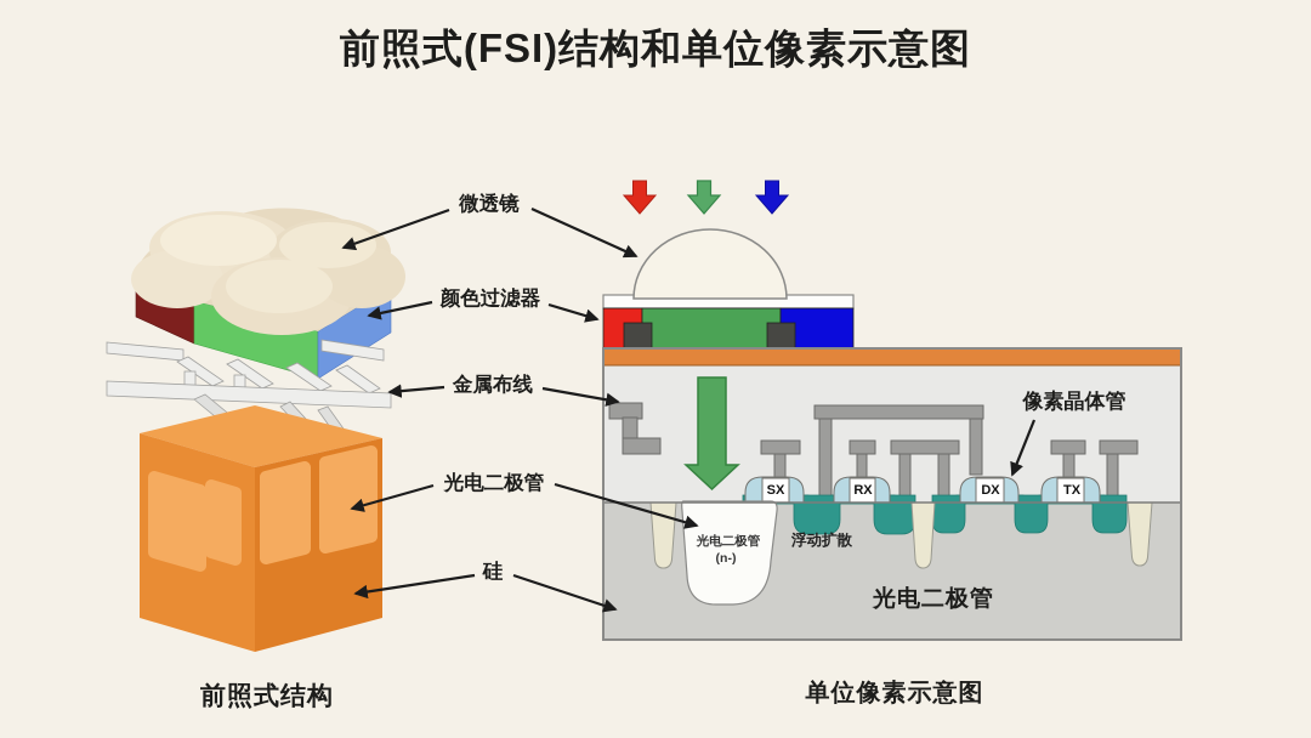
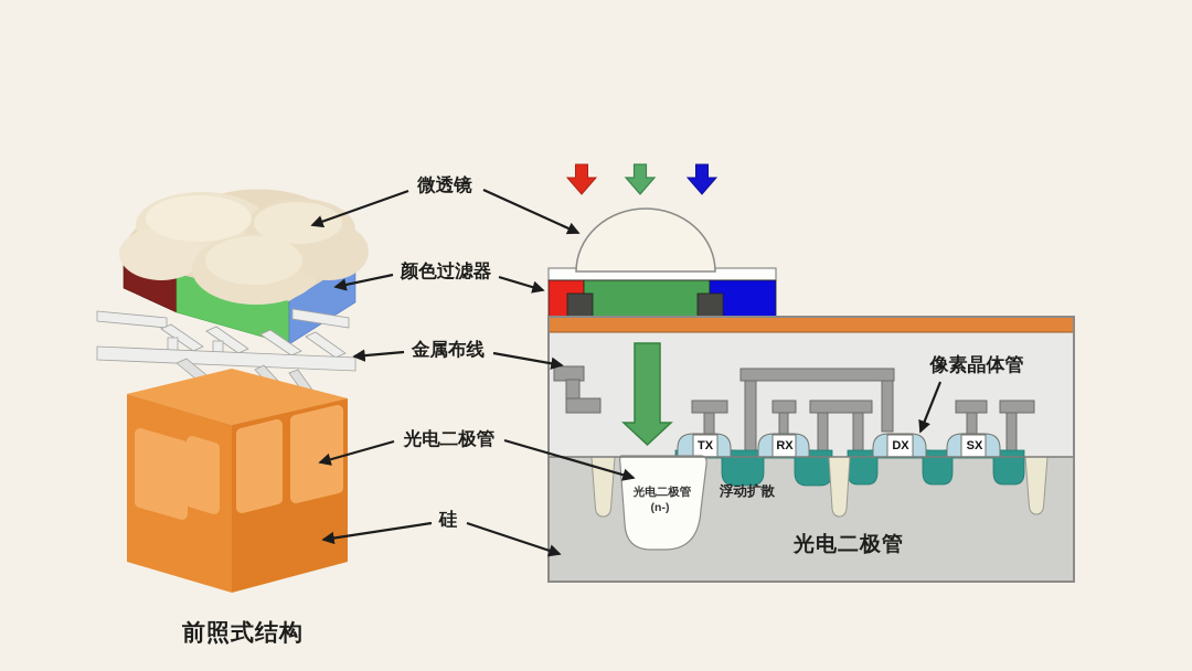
- 前照式(FSI)结构和单位像素示意图
  微透镜
  颜色过滤器
  金属布线
  光电二极管
  硅
  像素晶体管
- SX
+ TX
  RX
  DX
- TX
+ SX
  光电二极管
  (n-)
  浮动扩散
  光电二极管
  前照式结构
- 单位像素示意图
